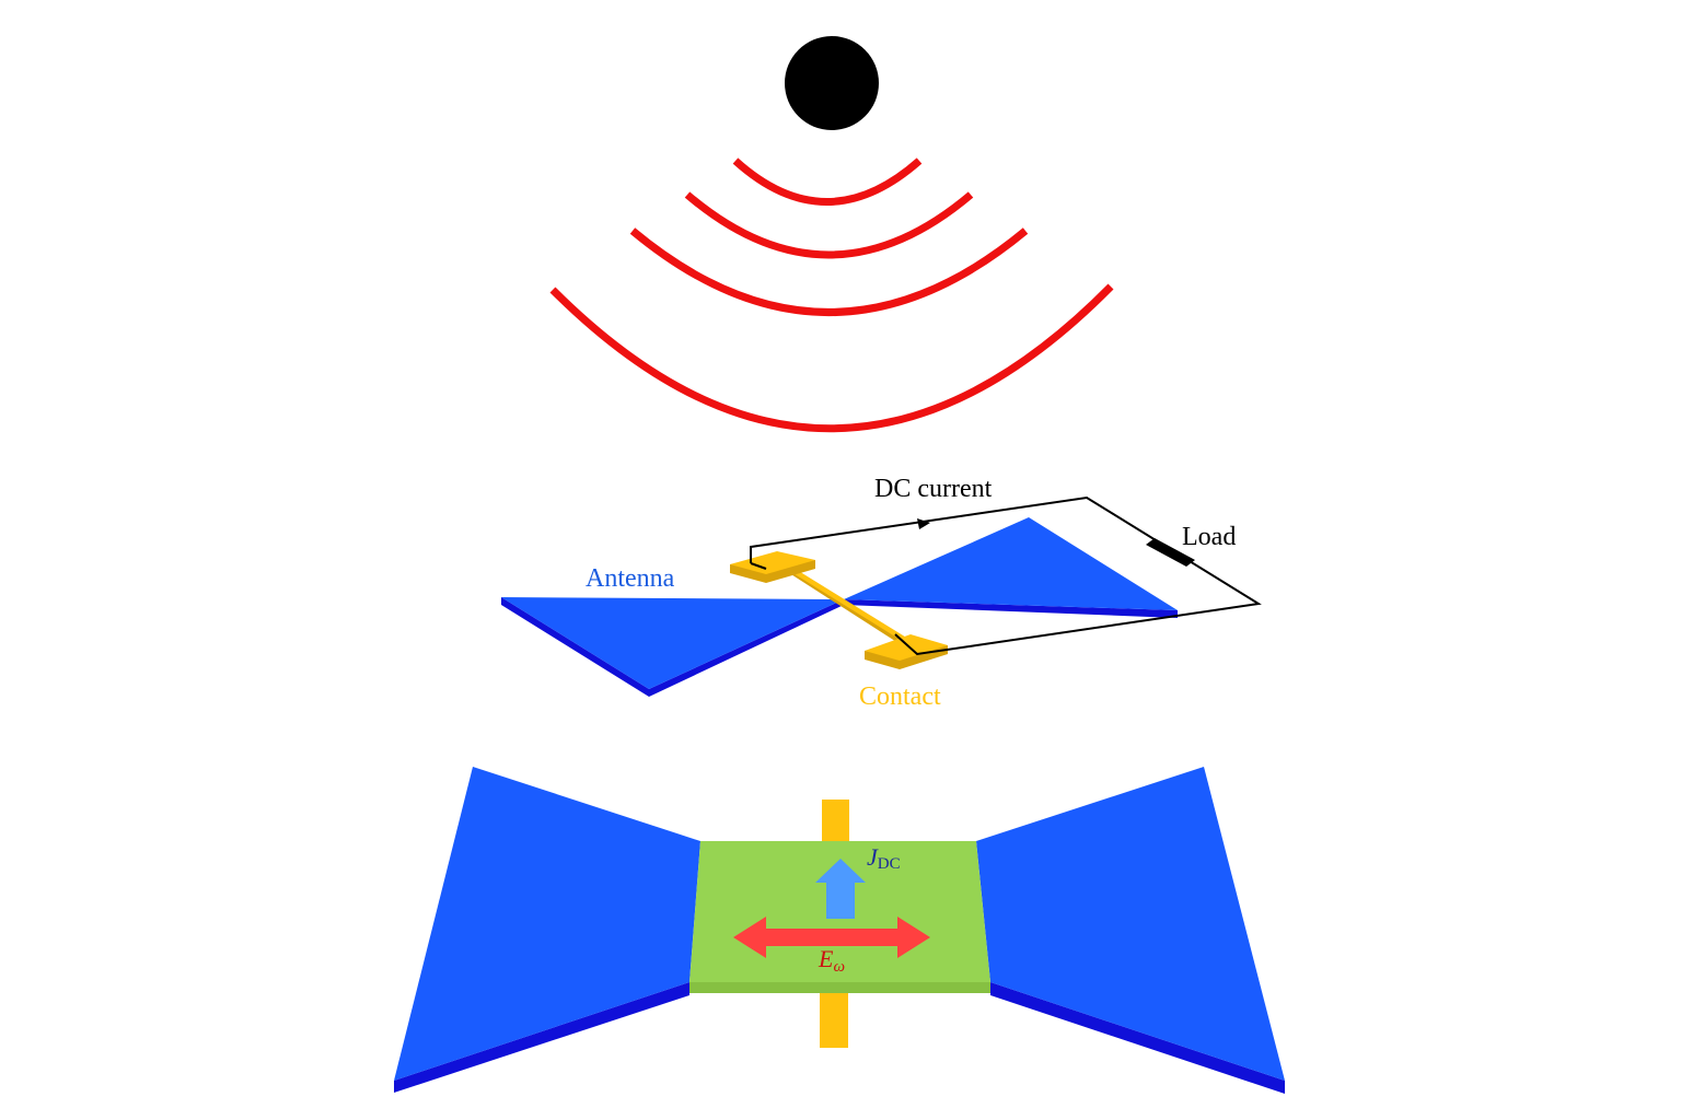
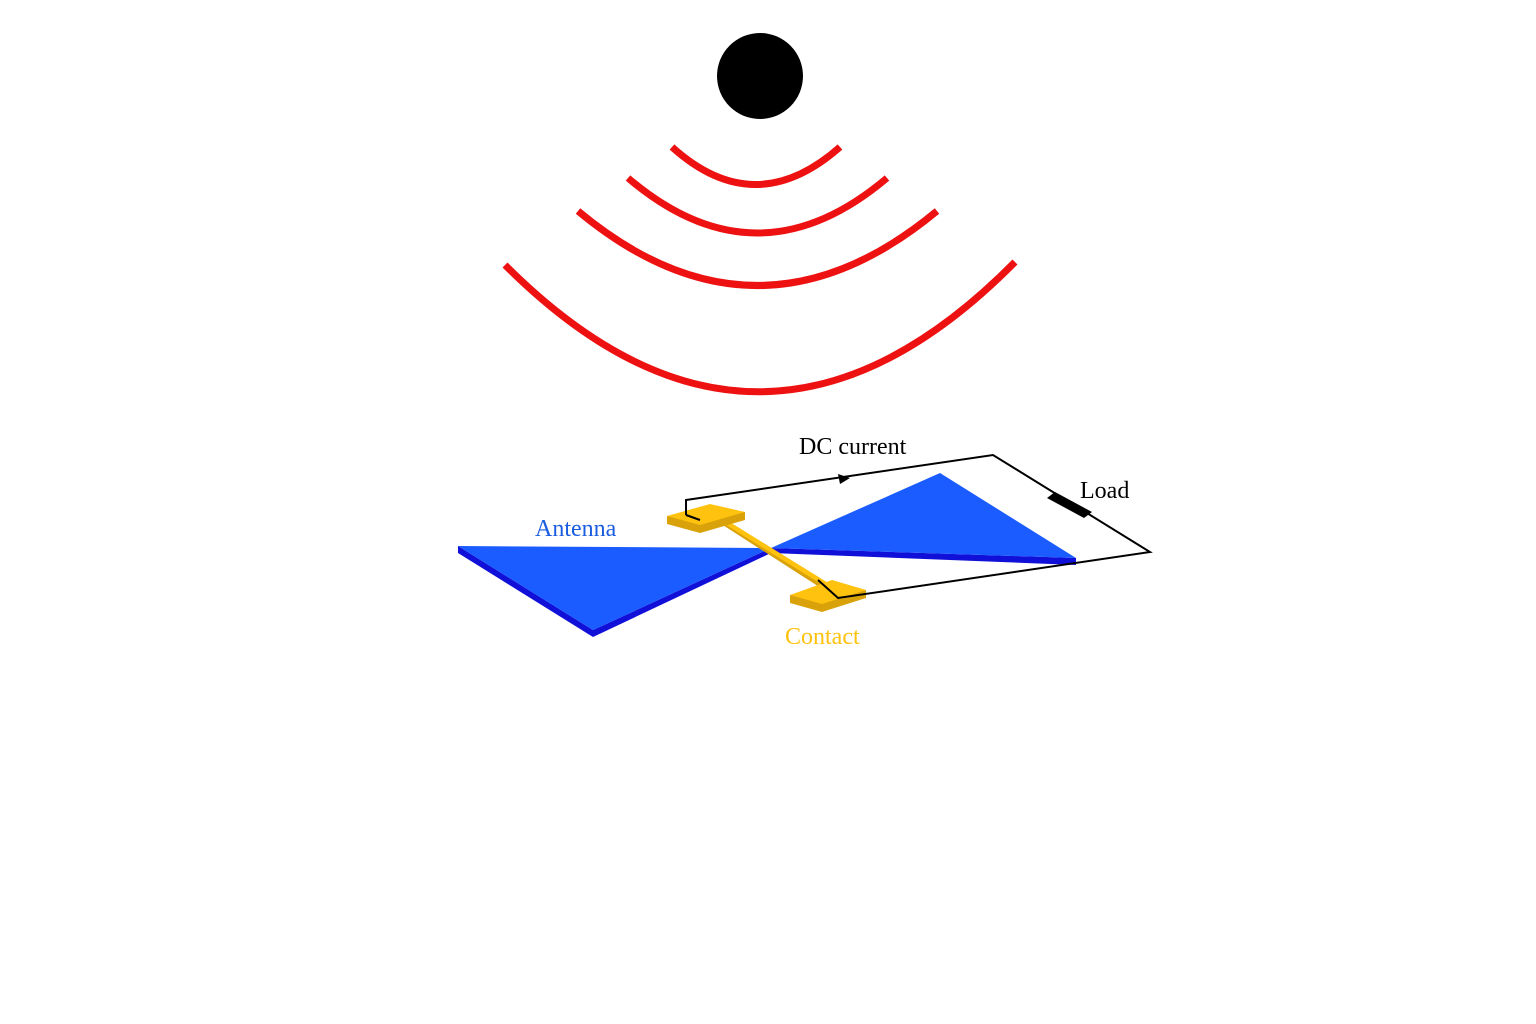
  DC current
  Load
  Antenna
  Contact
- JDC
- Eω
